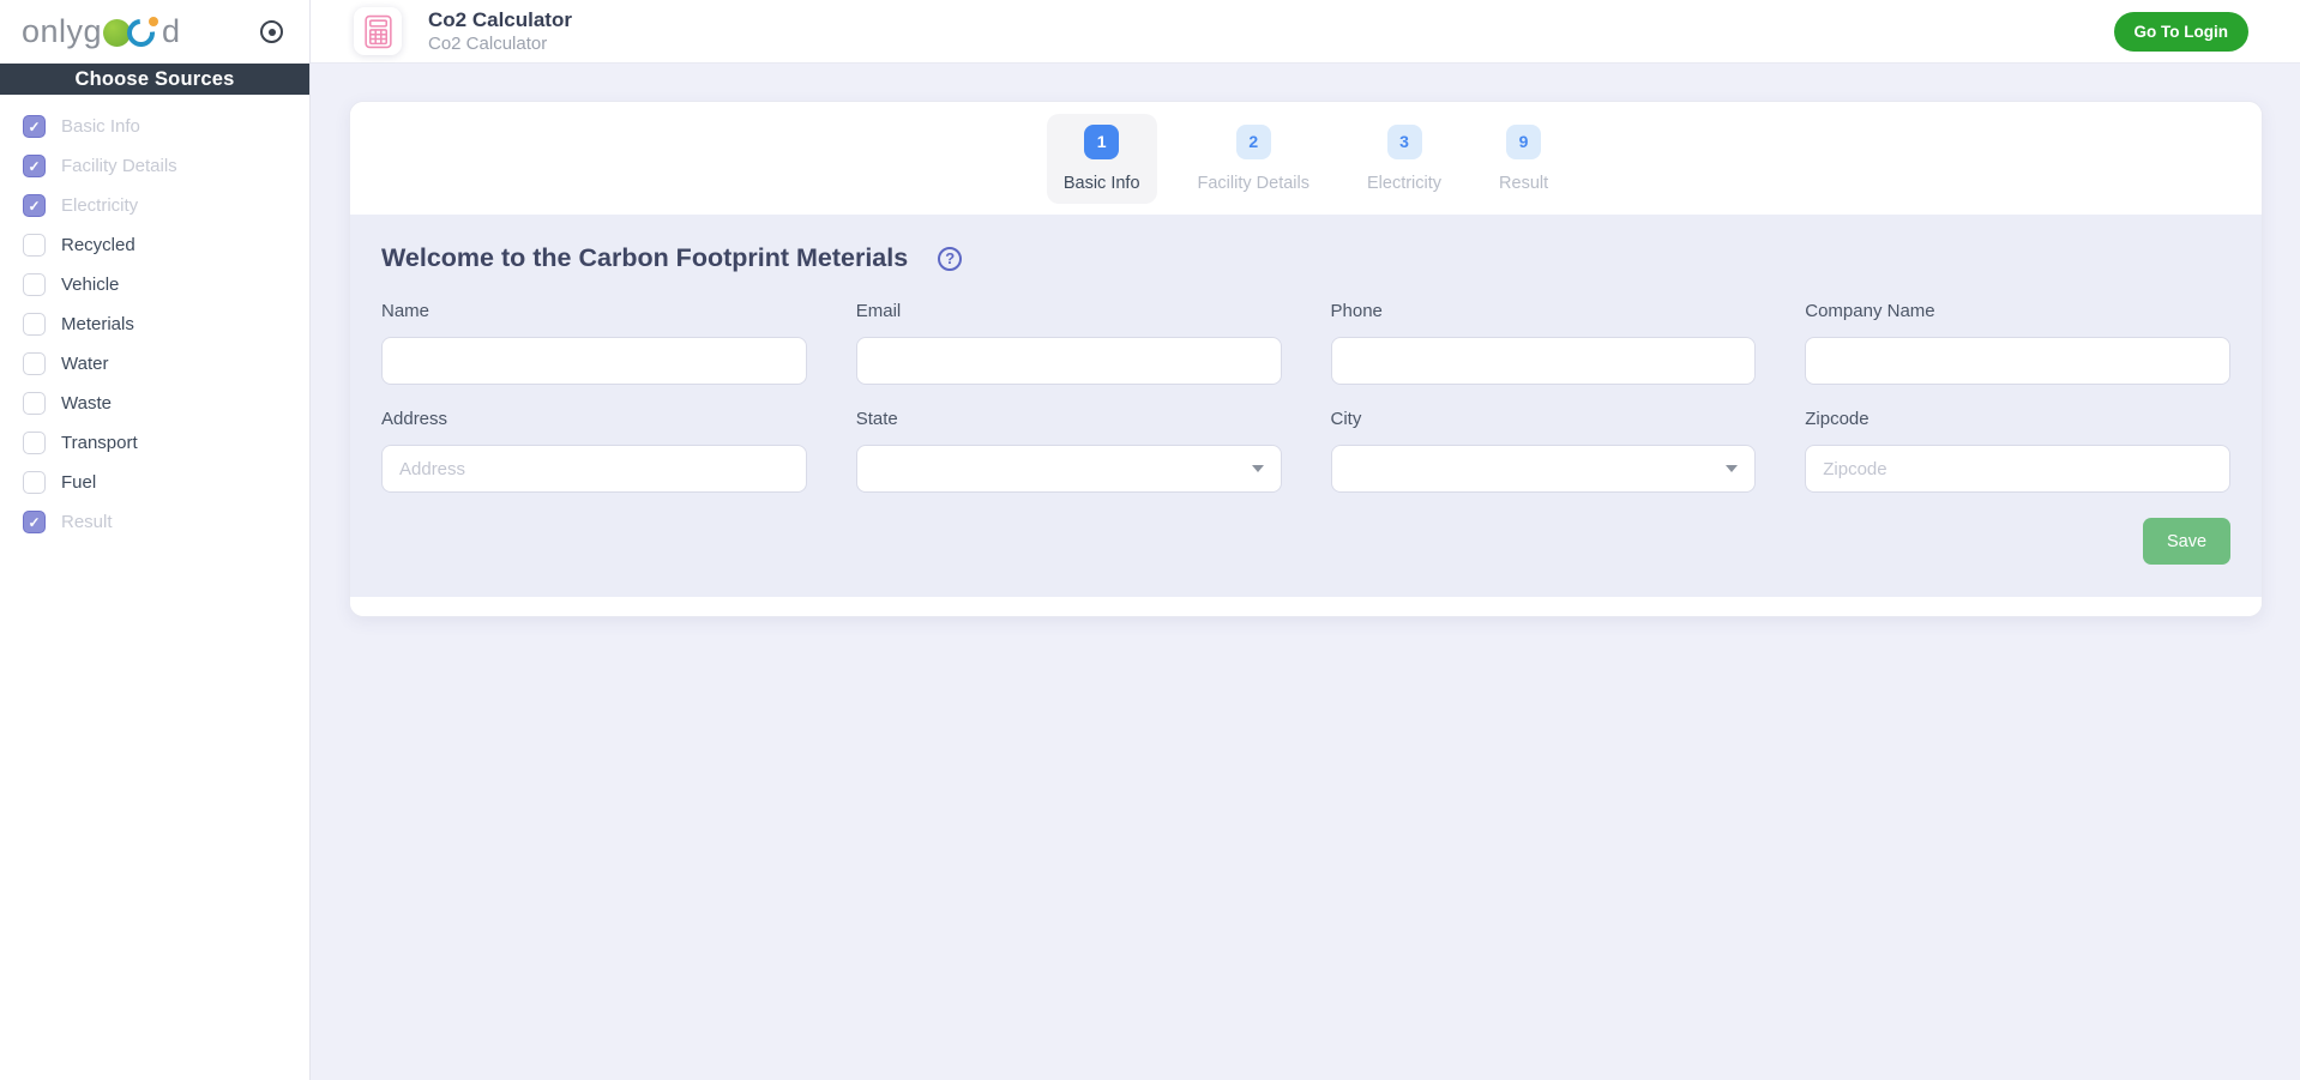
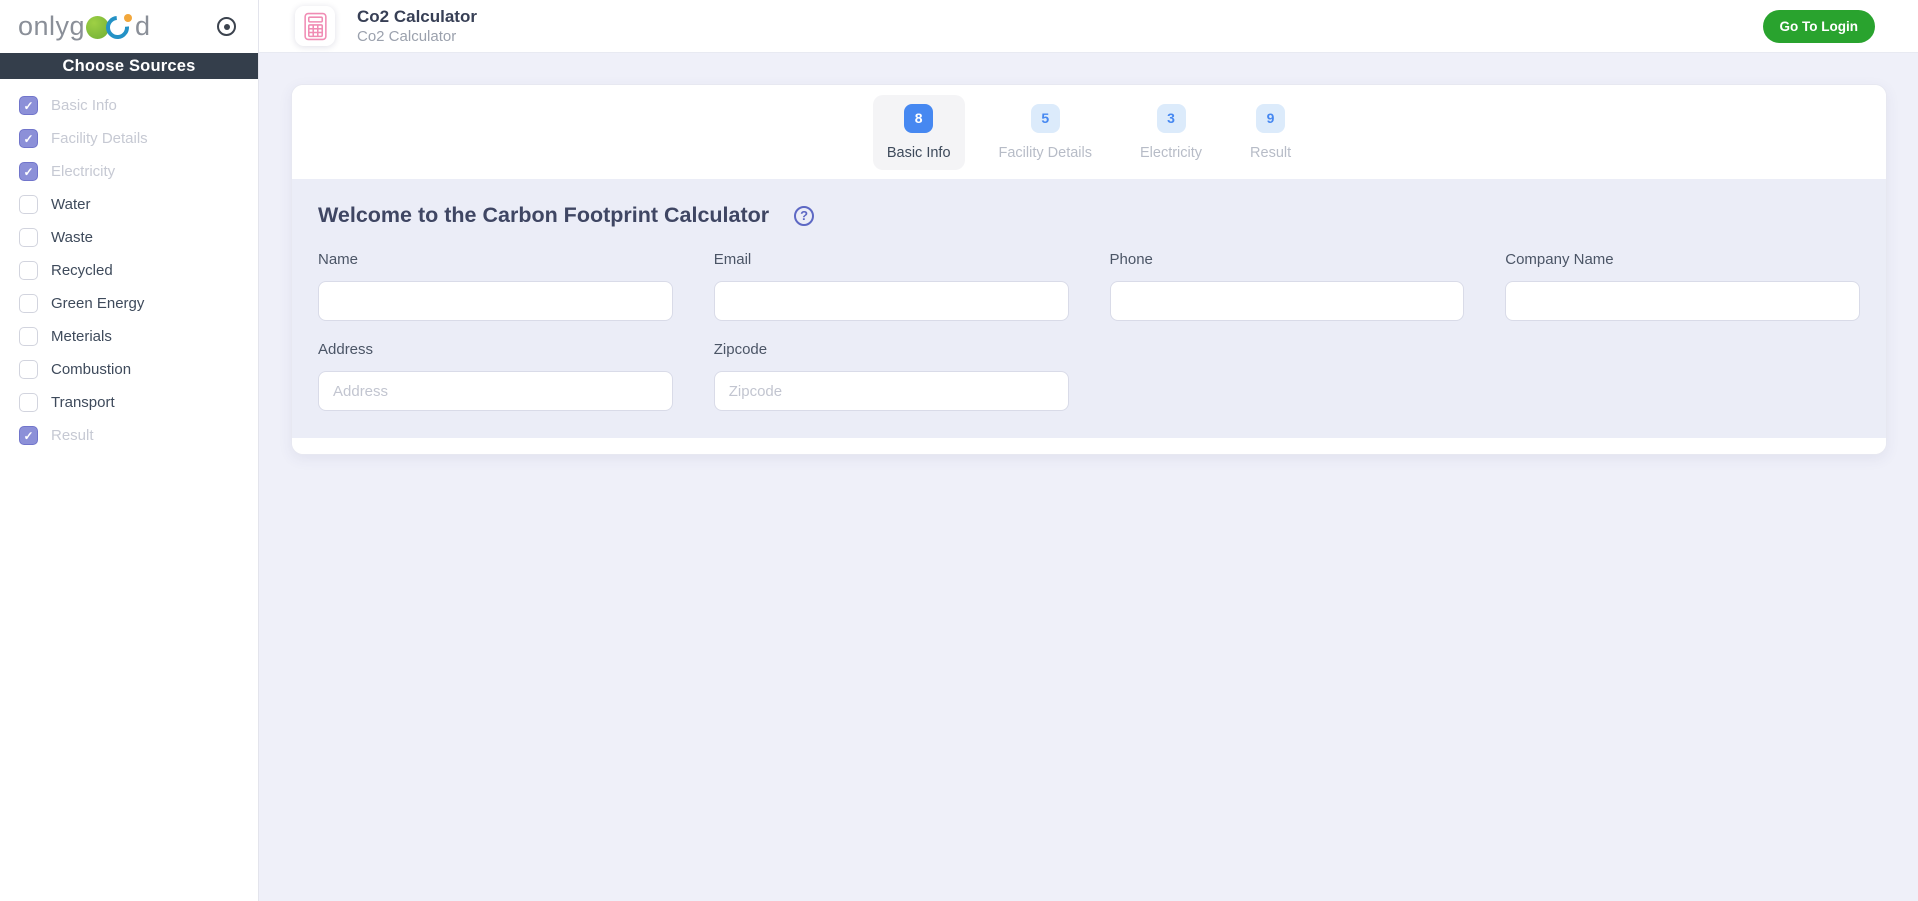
  onlyg
  d
  Choose Sources
  Basic Info
  Facility Details
  Electricity
- Recycled
+ Water
- Vehicle
- Meterials
+ Waste
- Water
+ Recycled
+ Green Energy
- Waste
+ Meterials
+ Combustion
  Transport
- Fuel
  Result
  Co2 Calculator
  Co2 Calculator
  Go To Login
- 1
+ 8
  Basic Info
- 2
+ 5
  Facility Details
  3
  Electricity
  9
  Result
- Welcome to the Carbon Footprint Meterials
+ Welcome to the Carbon Footprint Calculator
  ?
  Name
  Email
  Phone
  Company Name
  Address
  Address
- State
- City
  Zipcode
  Zipcode
- Save
